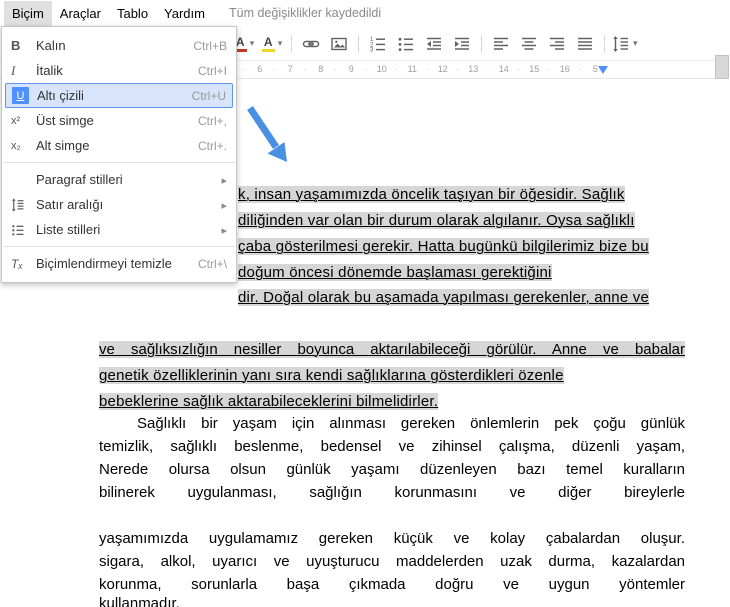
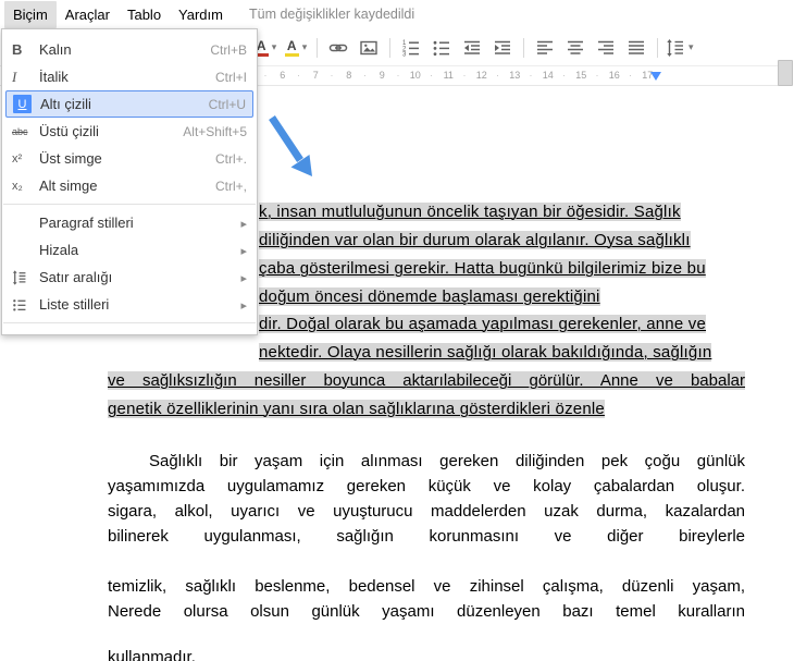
  Biçim
  Araçlar
  Tablo
  Yardım
  Tüm değişiklikler kaydedildi
  A
  A
- 6 7 8 9 10 11 12 13 14 15 16 5
+ 6 7 8 9 10 11 12 13 14 15 16 17
- k, insan yaşamımızda öncelik taşıyan bir öğesidir. Sağlık
+ k, insan mutluluğunun öncelik taşıyan bir öğesidir. Sağlık
  diliğinden var olan bir durum olarak algılanır. Oysa sağlıklı
  çaba gösterilmesi gerekir. Hatta bugünkü bilgilerimiz bize bu
  doğum öncesi dönemde başlaması gerektiğini
  dir. Doğal olarak bu aşamada yapılması gerekenler, anne ve
+ nektedir. Olaya nesillerin sağlığı olarak bakıldığında, sağlığın
  ve sağlıksızlığın nesiller boyunca aktarılabileceği görülür. Anne ve babalar
- genetik özelliklerinin yanı sıra kendi sağlıklarına gösterdikleri özenle
+ genetik özelliklerinin yanı sıra olan sağlıklarına gösterdikleri özenle
- bebeklerine sağlık aktarabileceklerini bilmelidirler.
- Sağlıklı bir yaşam için alınması gereken önlemlerin pek çoğu günlük
+ Sağlıklı bir yaşam için alınması gereken diliğinden pek çoğu günlük
- temizlik, sağlıklı beslenme, bedensel ve zihinsel çalışma, düzenli yaşam,
+ yaşamımızda uygulamamız gereken küçük ve kolay çabalardan oluşur.
- Nerede olursa olsun günlük yaşamı düzenleyen bazı temel kuralların
+ sigara, alkol, uyarıcı ve uyuşturucu maddelerden uzak durma, kazalardan
  bilinerek uygulanması, sağlığın korunmasını ve diğer bireylerle
- yaşamımızda uygulamamız gereken küçük ve kolay çabalardan oluşur.
+ temizlik, sağlıklı beslenme, bedensel ve zihinsel çalışma, düzenli yaşam,
- sigara, alkol, uyarıcı ve uyuşturucu maddelerden uzak durma, kazalardan
+ Nerede olursa olsun günlük yaşamı düzenleyen bazı temel kuralların
- korunma, sorunlarla başa çıkmada doğru ve uygun yöntemler
  kullanmadır.
  B
  Kalın
  Ctrl+B
  I
  İtalik
  Ctrl+I
  U
  Altı çizili
  Ctrl+U
+ abc
+ Üstü çizili
+ Alt+Shift+5
  x²
  Üst simge
- Ctrl+,
+ Ctrl+.
  x₂
  Alt simge
- Ctrl+.
+ Ctrl+,
  Paragraf stilleri
+ Hizala
  Satır aralığı
  Liste stilleri
- Tₓ
- Biçimlendirmeyi temizle
- Ctrl+\
